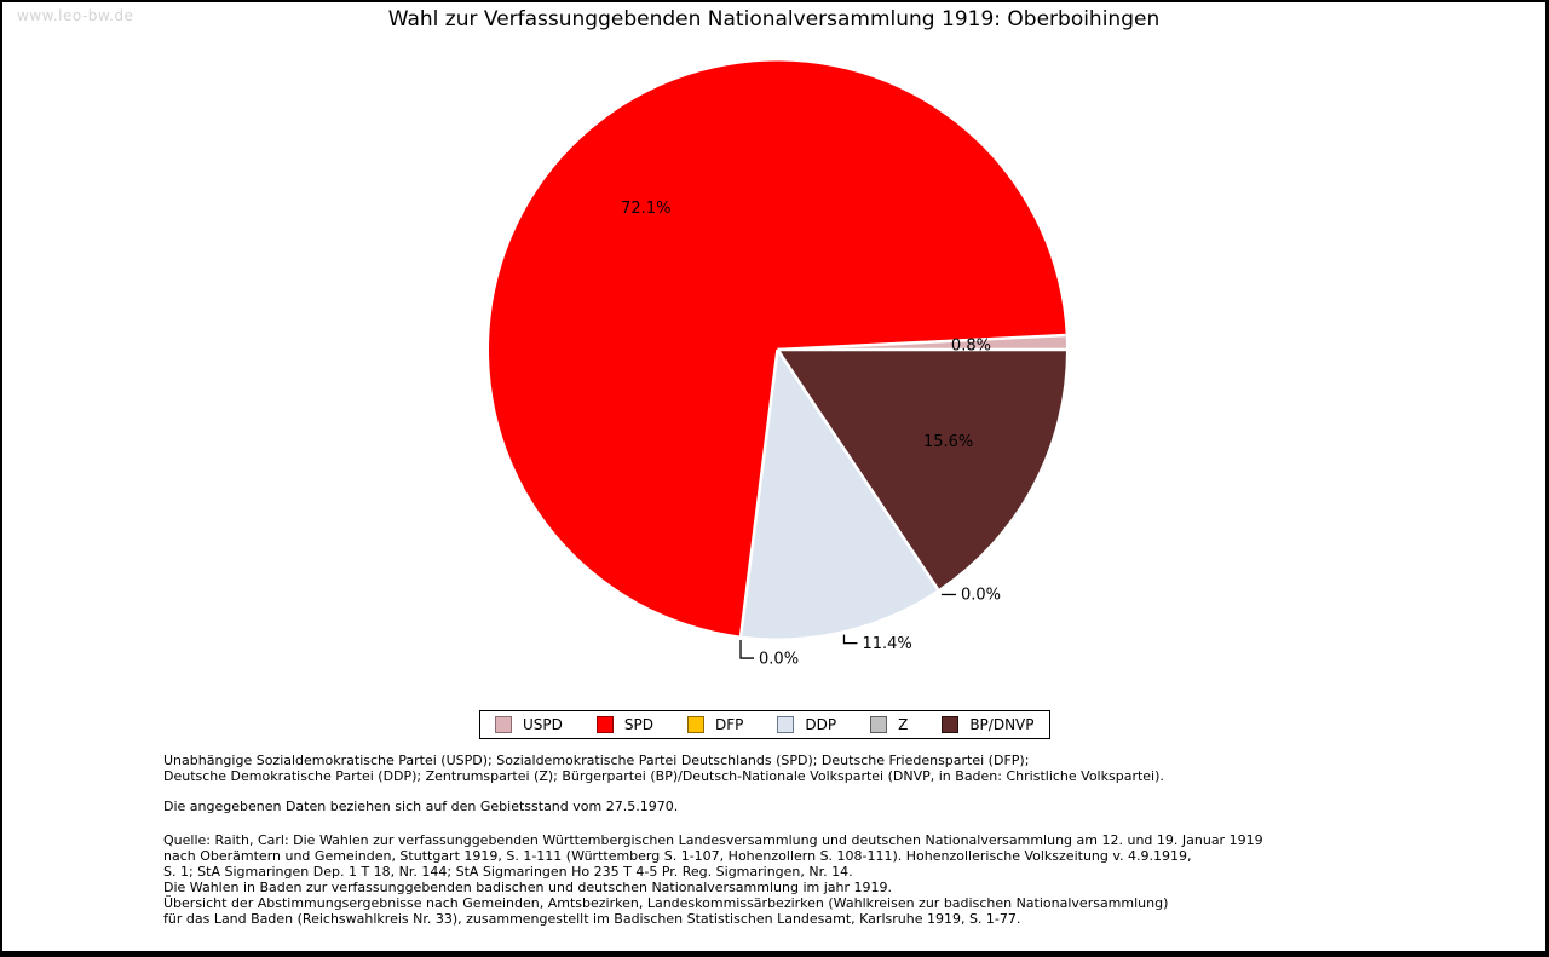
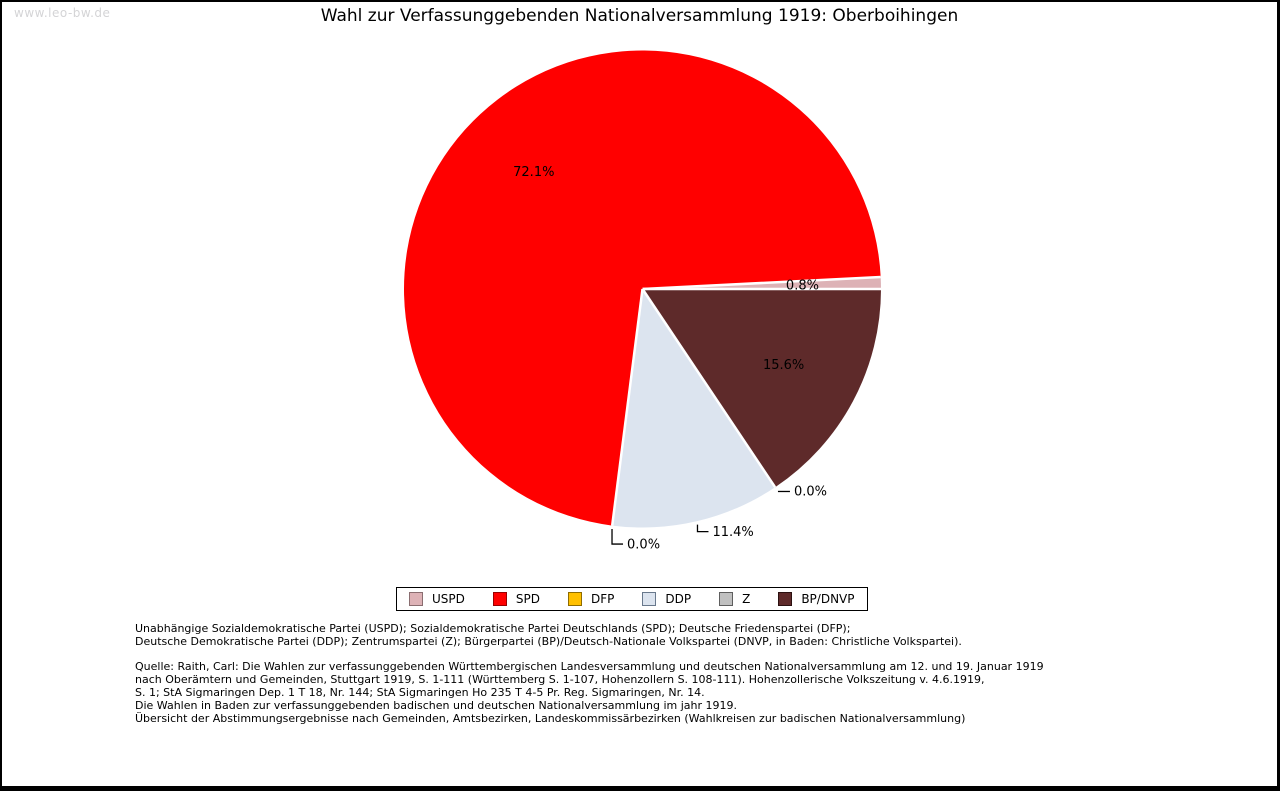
  www.leo-bw.de
  Wahl zur Verfassunggebenden Nationalversammlung 1919: Oberboihingen
  0.8%
  72.1%
  0.0%
  11.4%
  0.0%
  15.6%
  USPD
  SPD
  DFP
  DDP
  Z
  BP/DNVP
  Unabhängige Sozialdemokratische Partei (USPD); Sozialdemokratische Partei Deutschlands (SPD); Deutsche Friedenspartei (DFP);
  Deutsche Demokratische Partei (DDP); Zentrumspartei (Z); Bürgerpartei (BP)/Deutsch-Nationale Volkspartei (DNVP, in Baden: Christliche Volkspartei).
- Die angegebenen Daten beziehen sich auf den Gebietsstand vom 27.5.1970.
  Quelle: Raith, Carl: Die Wahlen zur verfassunggebenden Württembergischen Landesversammlung und deutschen Nationalversammlung am 12. und 19. Januar 1919
- nach Oberämtern und Gemeinden, Stuttgart 1919, S. 1-111 (Württemberg S. 1-107, Hohenzollern S. 108-111). Hohenzollerische Volkszeitung v. 4.9.1919,
+ nach Oberämtern und Gemeinden, Stuttgart 1919, S. 1-111 (Württemberg S. 1-107, Hohenzollern S. 108-111). Hohenzollerische Volkszeitung v. 4.6.1919,
  S. 1; StA Sigmaringen Dep. 1 T 18, Nr. 144; StA Sigmaringen Ho 235 T 4-5 Pr. Reg. Sigmaringen, Nr. 14.
  Die Wahlen in Baden zur verfassunggebenden badischen und deutschen Nationalversammlung im jahr 1919.
  Übersicht der Abstimmungsergebnisse nach Gemeinden, Amtsbezirken, Landeskommissärbezirken (Wahlkreisen zur badischen Nationalversammlung)
- für das Land Baden (Reichswahlkreis Nr. 33), zusammengestellt im Badischen Statistischen Landesamt, Karlsruhe 1919, S. 1-77.
